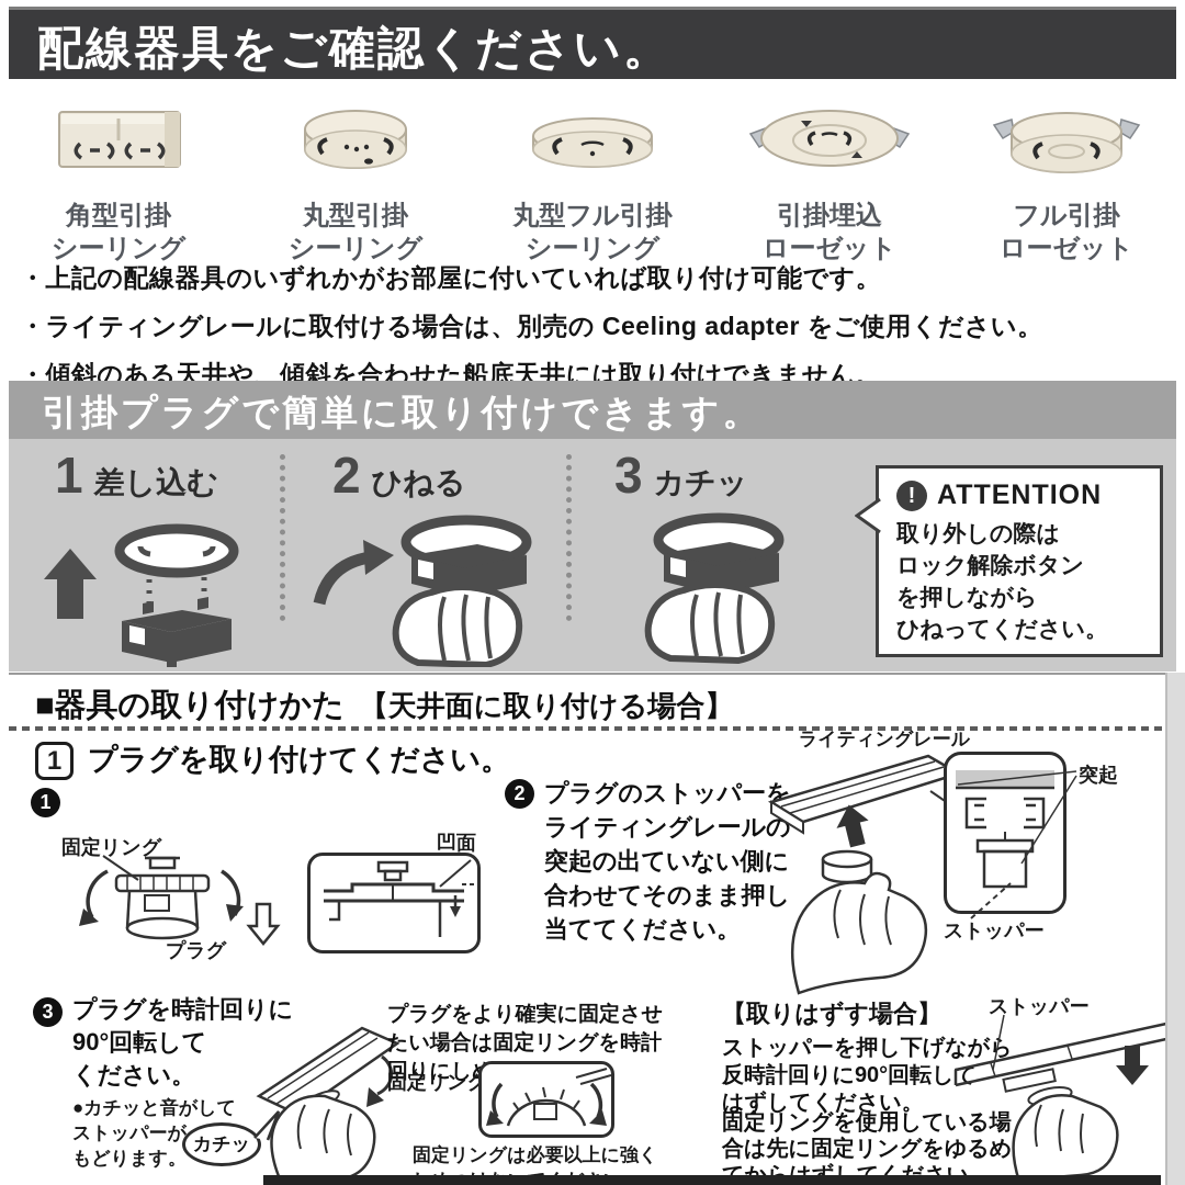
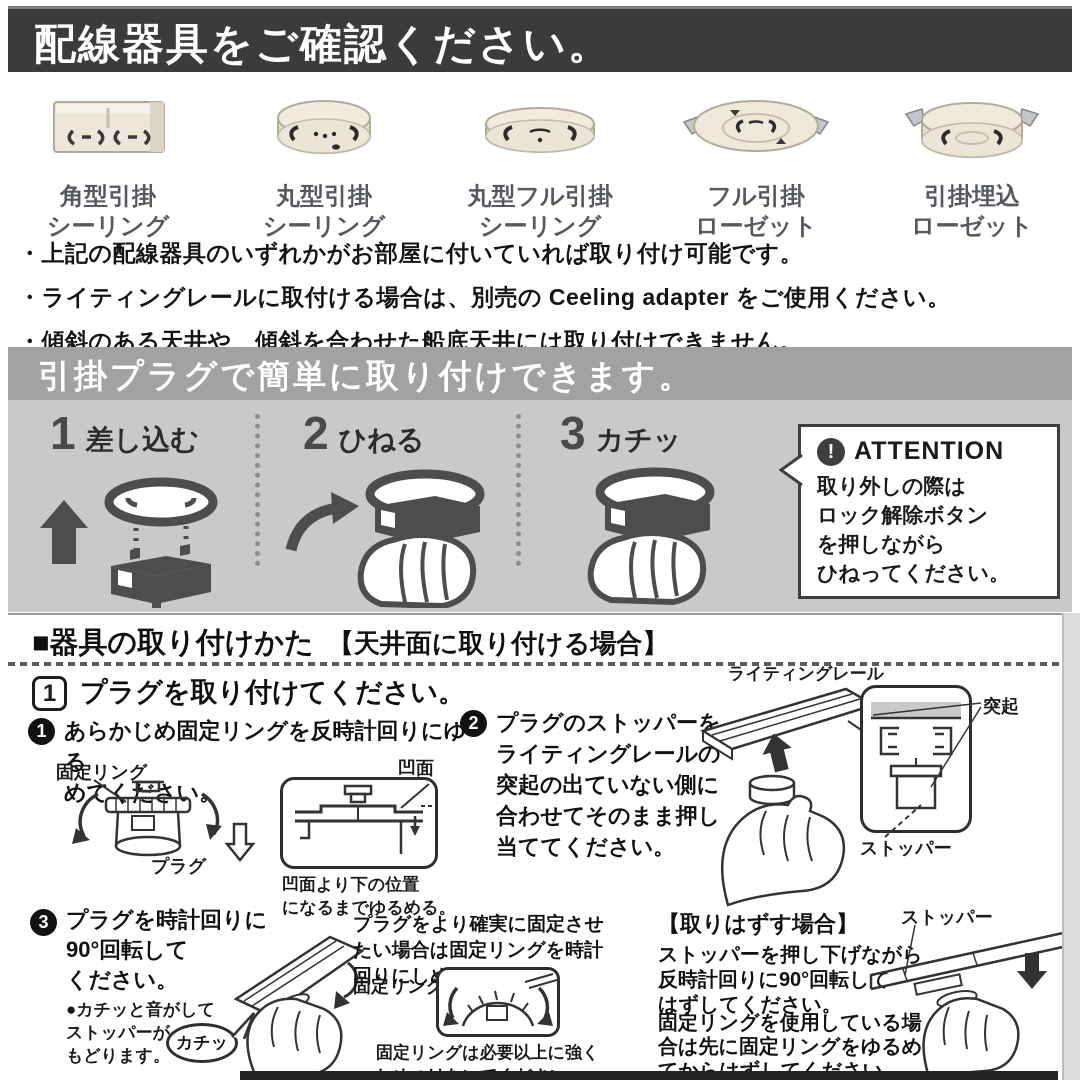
  配線器具をご確認ください。
  角型引掛
  シーリング
  丸型引掛
  シーリング
  丸型フル引掛
  シーリング
- 引掛埋込
+ フル引掛
  ローゼット
- フル引掛
+ 引掛埋込
  ローゼット
  ・上記の配線器具のいずれかがお部屋に付いていれば取り付け可能です。
  ・ライティングレールに取付ける場合は、別売の Ceeling adapter をご使用ください。
  ・傾斜のある天井や、傾斜を合わせた船底天井には取り付けできません。
  引掛プラグで簡単に取り付けできます。
  1
  差し込む
  2
  ひねる
  3
  カチッ
  !
  ATTENTION
  取り外しの際は
  ロック解除ボタン
  を押しながら
  ひねってください。
  ■器具の取り付けかた
  【天井面に取り付ける場合】
  1
  プラグを取り付けてください。
  1
+ あらかじめ固定リングを反時計回りにゆる
+ めてください。
  固定リング
  プラグ
  凹面
+ 凹面より下の位置
+ になるまでゆるめる。
  2
  プラグのストッパーを
  ライティングレールの
  突起の出ていない側に
  合わせてそのまま押し
  当ててください。
  ライティングレール
  突起
  ストッパー
  3
  プラグを時計回りに
  90°回転して
  ください。
  ●カチッと音がして
  ストッパーが
  もどります。
  カチッ
  プラグをより確実に固定させ
  たい場合は固定リングを時計
  固定リン
  固定リングは必要以上に強く
  【取りはずす場合】
  ストッパーを押し下げながら
  反時計回りに90°回転して
  はずしてください。
  固定リングを使用している場
  合は先に固定リングをゆるめ
  ストッパー
